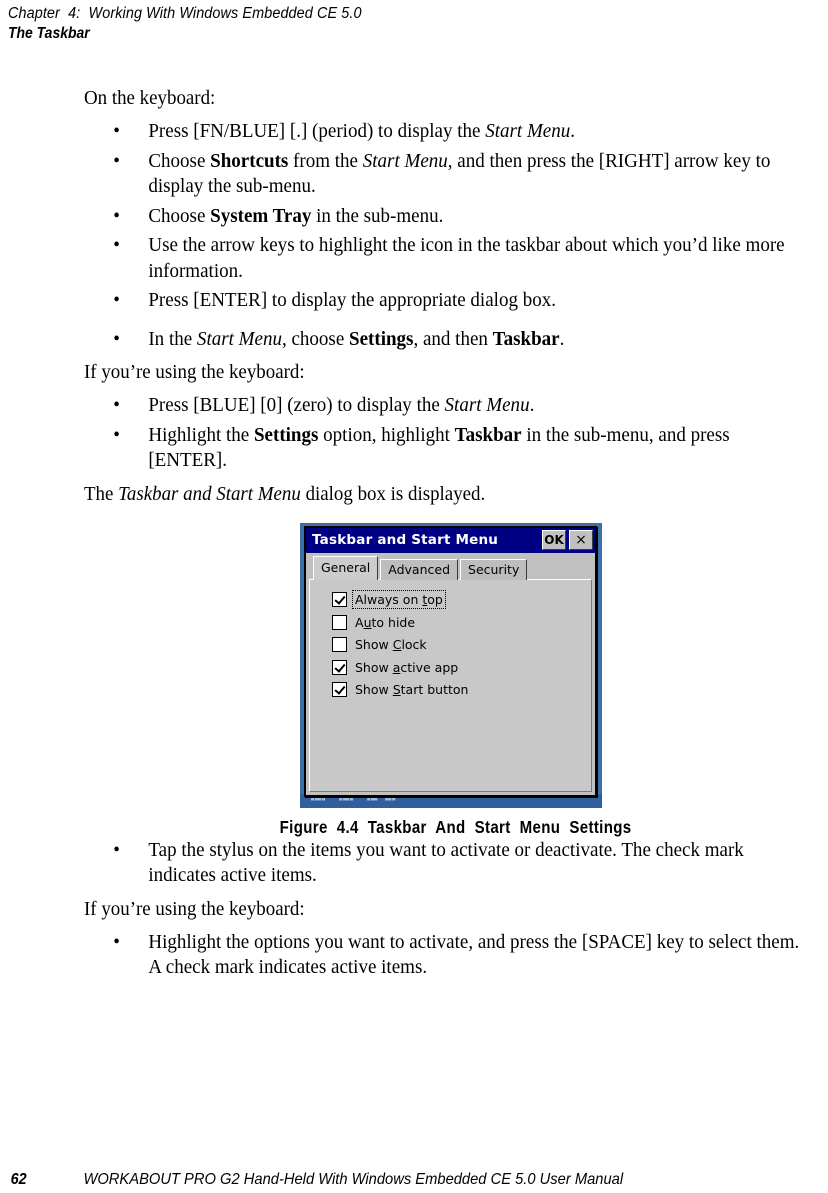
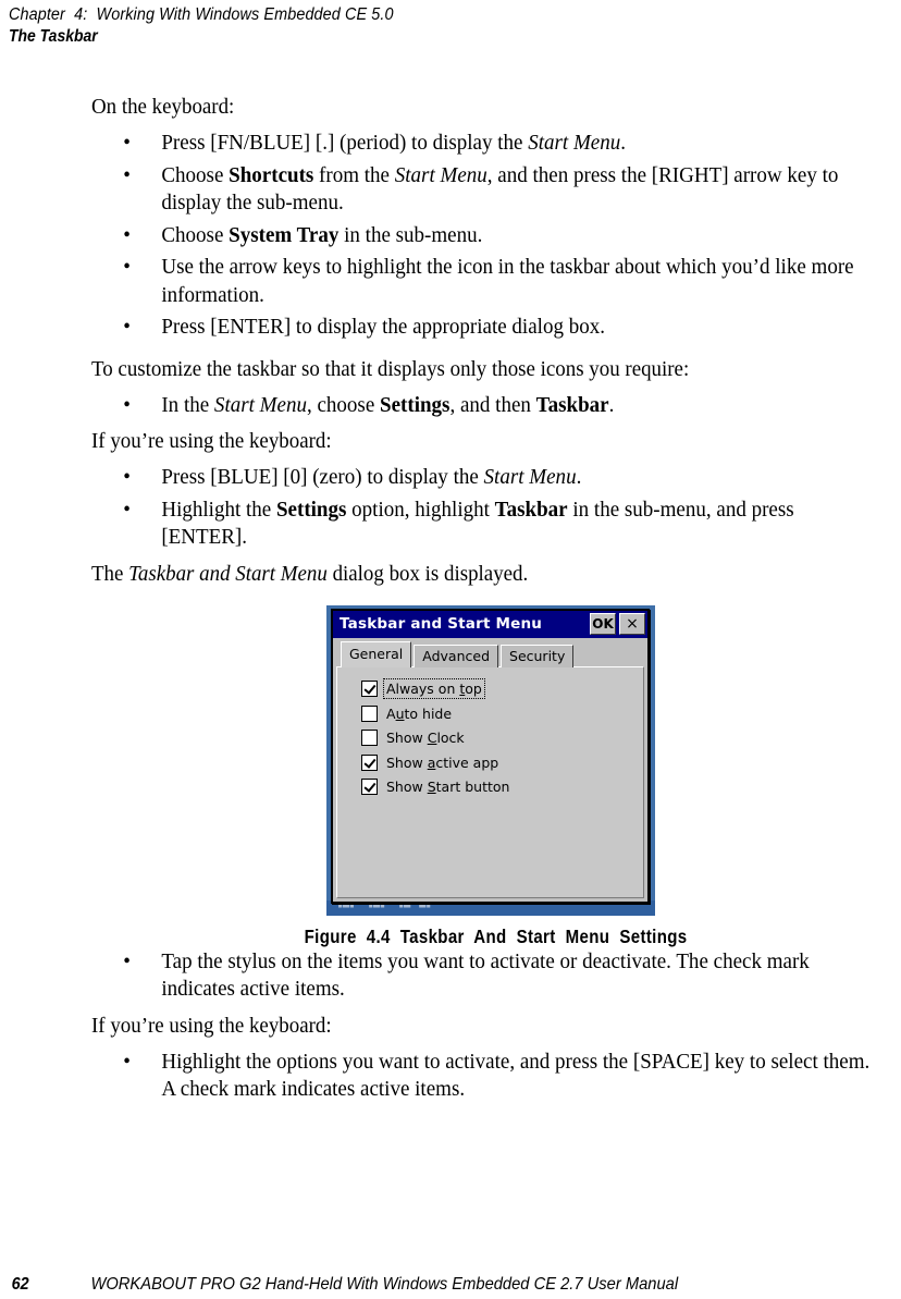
  Chapter 4: Working With Windows Embedded CE 5.0
  The Taskbar
  On the keyboard:
  •
  Press [FN/BLUE] [.] (period) to display the Start Menu.
  •
  Choose Shortcuts from the Start Menu, and then press the [RIGHT] arrow key to display the sub-menu.
  •
  Choose System Tray in the sub-menu.
  •
  Use the arrow keys to highlight the icon in the taskbar about which you’d like more information.
  •
  Press [ENTER] to display the appropriate dialog box.
+ To customize the taskbar so that it displays only those icons you require:
  •
  In the Start Menu, choose Settings, and then Taskbar.
  If you’re using the keyboard:
  •
  Press [BLUE] [0] (zero) to display the Start Menu.
  •
  Highlight the Settings option, highlight Taskbar in the sub-menu, and press [ENTER].
  The Taskbar and Start Menu dialog box is displayed.
  Taskbar and Start Menu
  OK
  ×
  General
  Advanced
  Security
  Always on top
  Auto hide
  Show Clock
  Show active app
  Show Start button
  Figure 4.4 Taskbar And Start Menu Settings
  •
  Tap the stylus on the items you want to activate or deactivate. The check mark indicates active items.
  If you’re using the keyboard:
  •
  Highlight the options you want to activate, and press the [SPACE] key to select them. A check mark indicates active items.
  62
- WORKABOUT PRO G2 Hand-Held With Windows Embedded CE 5.0 User Manual
+ WORKABOUT PRO G2 Hand-Held With Windows Embedded CE 2.7 User Manual
